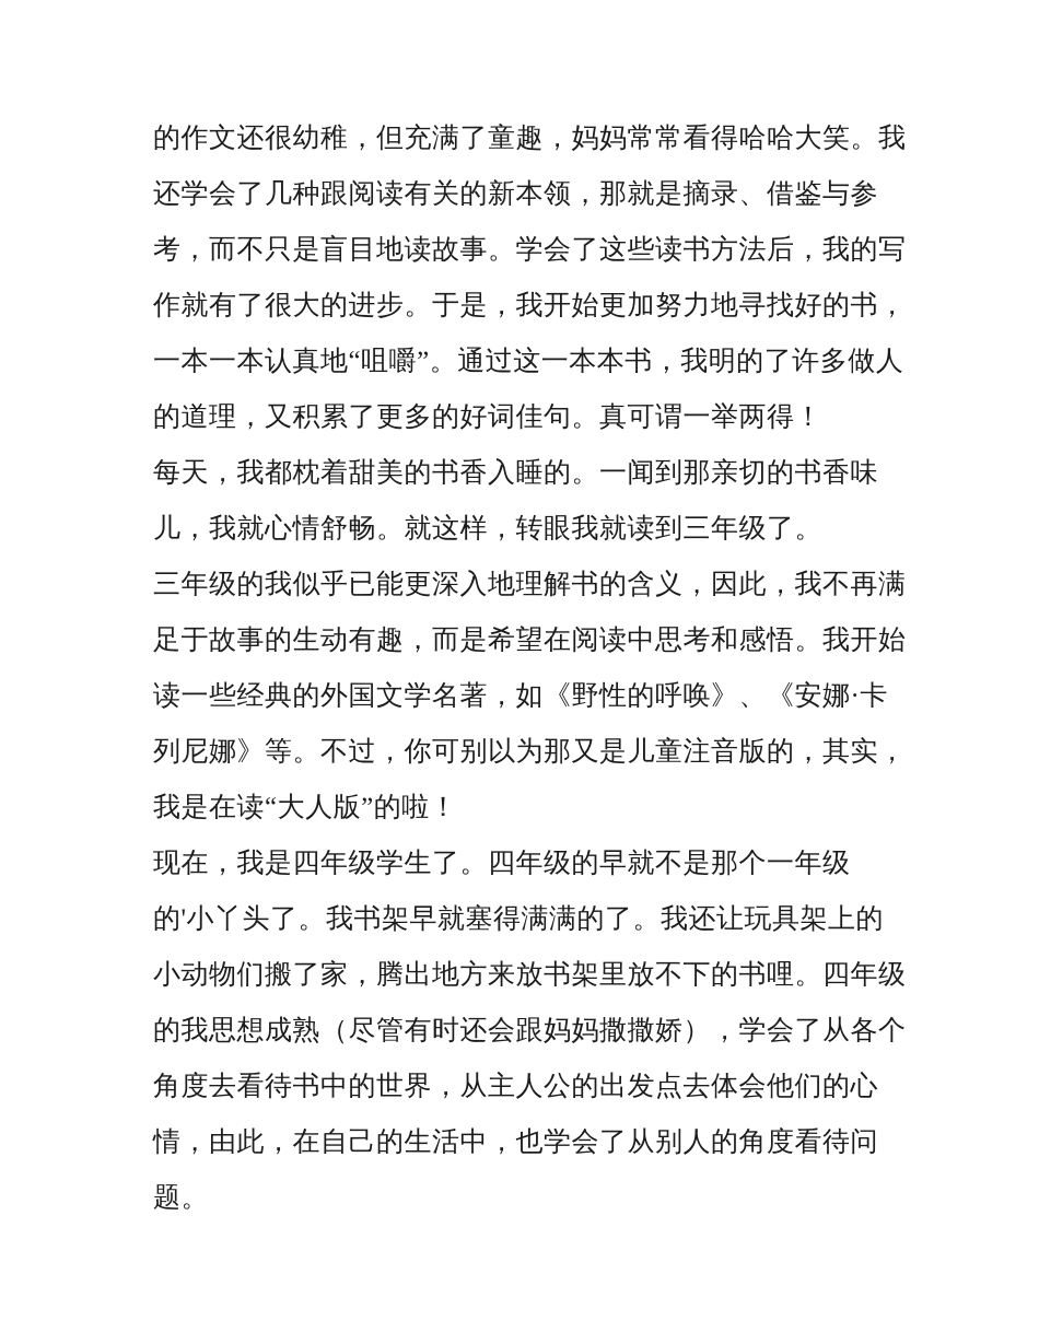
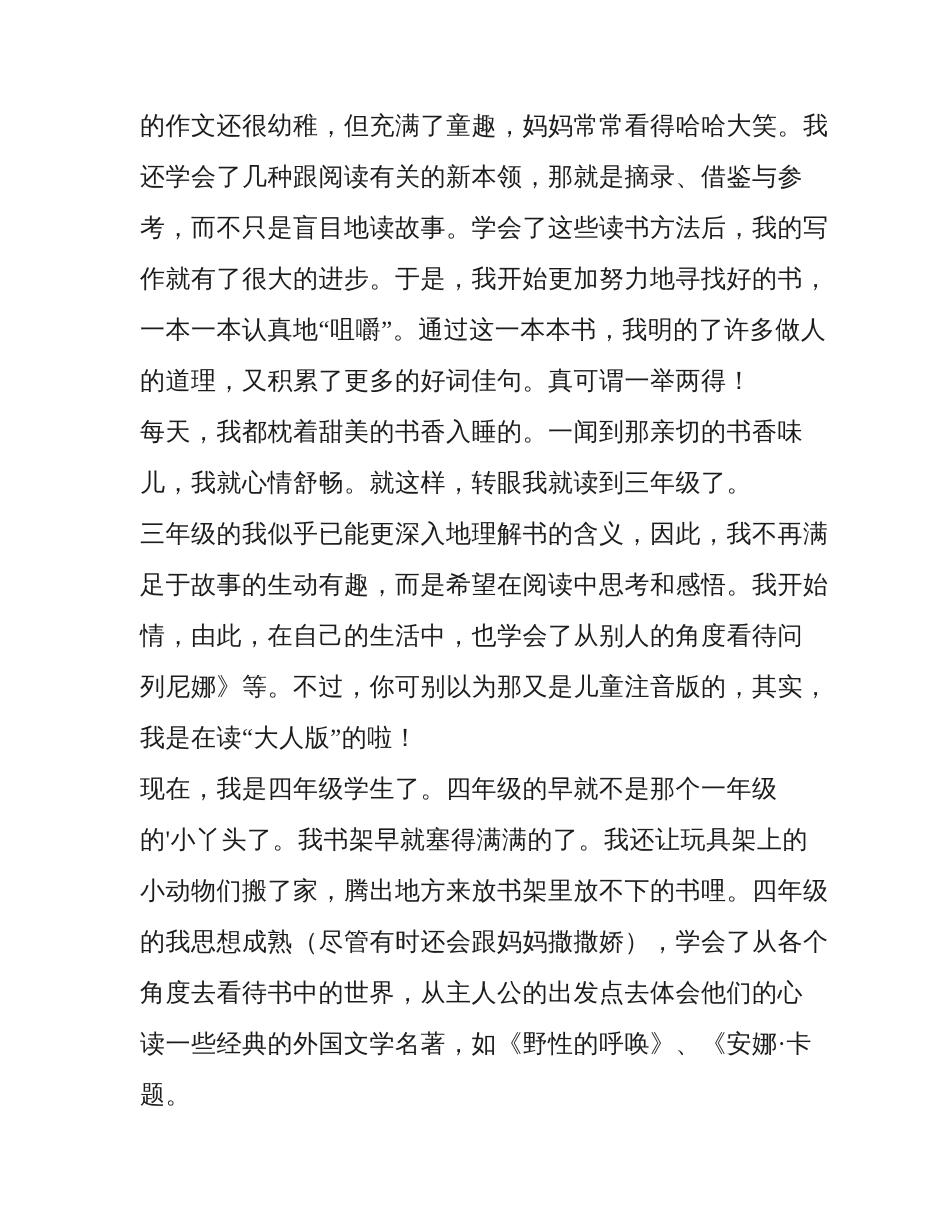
  的作文还很幼稚，但充满了童趣，妈妈常常看得哈哈大笑。我
  还学会了几种跟阅读有关的新本领，那就是摘录、借鉴与参
  考，而不只是盲目地读故事。学会了这些读书方法后，我的写
  作就有了很大的进步。于是，我开始更加努力地寻找好的书，
  一本一本认真地“咀嚼”。通过这一本本书，我明的了许多做人
  的道理，又积累了更多的好词佳句。真可谓一举两得！
  每天，我都枕着甜美的书香入睡的。一闻到那亲切的书香味
  儿，我就心情舒畅。就这样，转眼我就读到三年级了。
  三年级的我似乎已能更深入地理解书的含义，因此，我不再满
  足于故事的生动有趣，而是希望在阅读中思考和感悟。我开始
- 读一些经典的外国文学名著，如《野性的呼唤》、《安娜·卡
+ 情，由此，在自己的生活中，也学会了从别人的角度看待问
  列尼娜》等。不过，你可别以为那又是儿童注音版的，其实，
  我是在读“大人版”的啦！
  现在，我是四年级学生了。四年级的早就不是那个一年级
  的'小丫头了。我书架早就塞得满满的了。我还让玩具架上的
  小动物们搬了家，腾出地方来放书架里放不下的书哩。四年级
  的我思想成熟（尽管有时还会跟妈妈撒撒娇），学会了从各个
  角度去看待书中的世界，从主人公的出发点去体会他们的心
- 情，由此，在自己的生活中，也学会了从别人的角度看待问
+ 读一些经典的外国文学名著，如《野性的呼唤》、《安娜·卡
  题。
